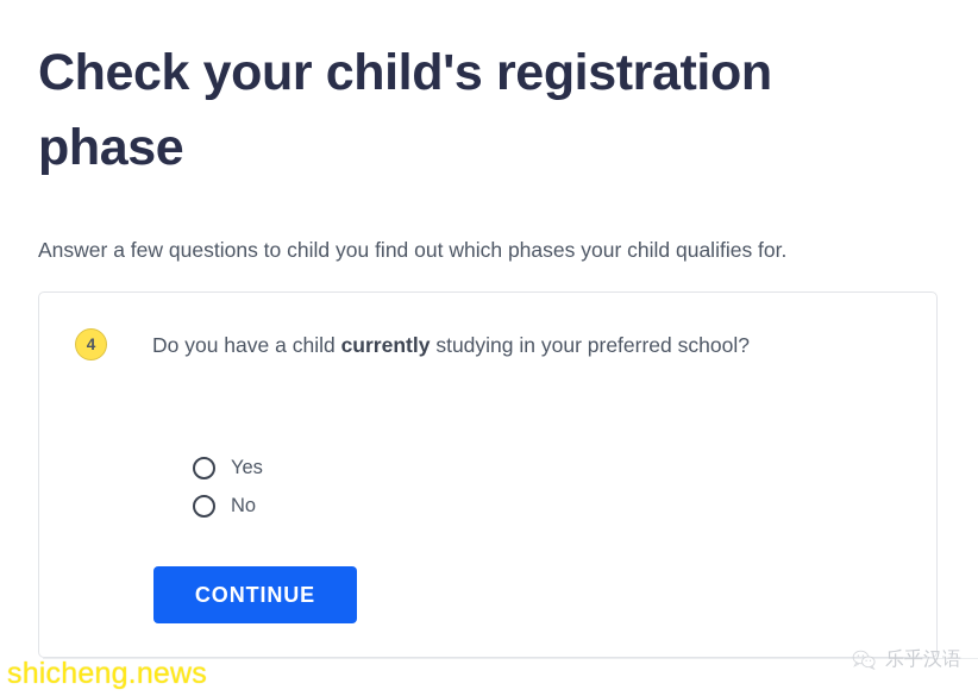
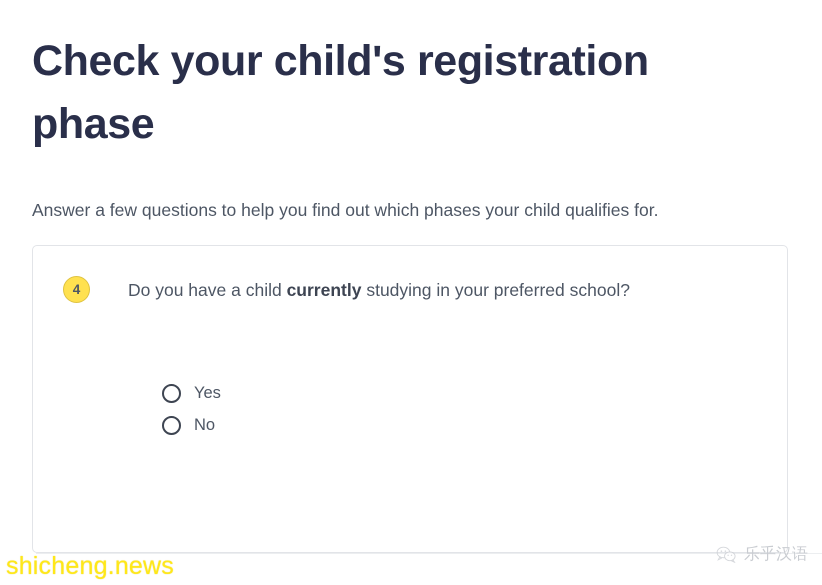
  Check your child's registration phase
- Answer a few questions to child you find out which phases your child qualifies for.
+ Answer a few questions to help you find out which phases your child qualifies for.
  4
  Do you have a child currently studying in your preferred school?
  Yes
  No
- CONTINUE
  shicheng.news
  乐乎汉语
